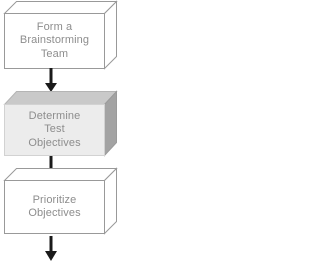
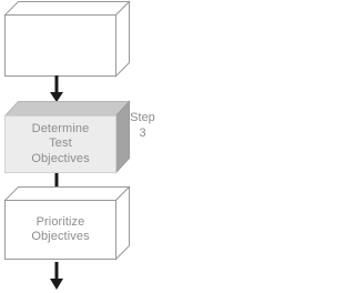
- Form a
- Brainstorming
- Team
  Determine
  Test
  Objectives
+ Step
+ 3
  Prioritize
  Objectives
